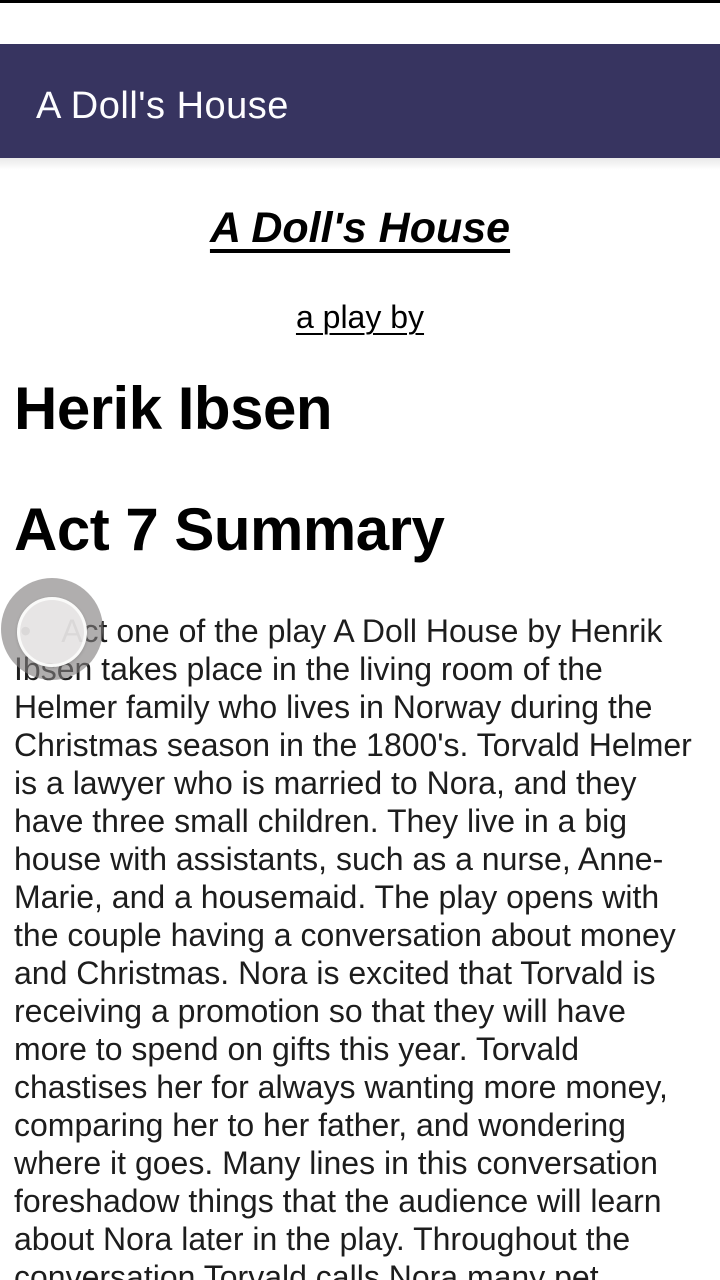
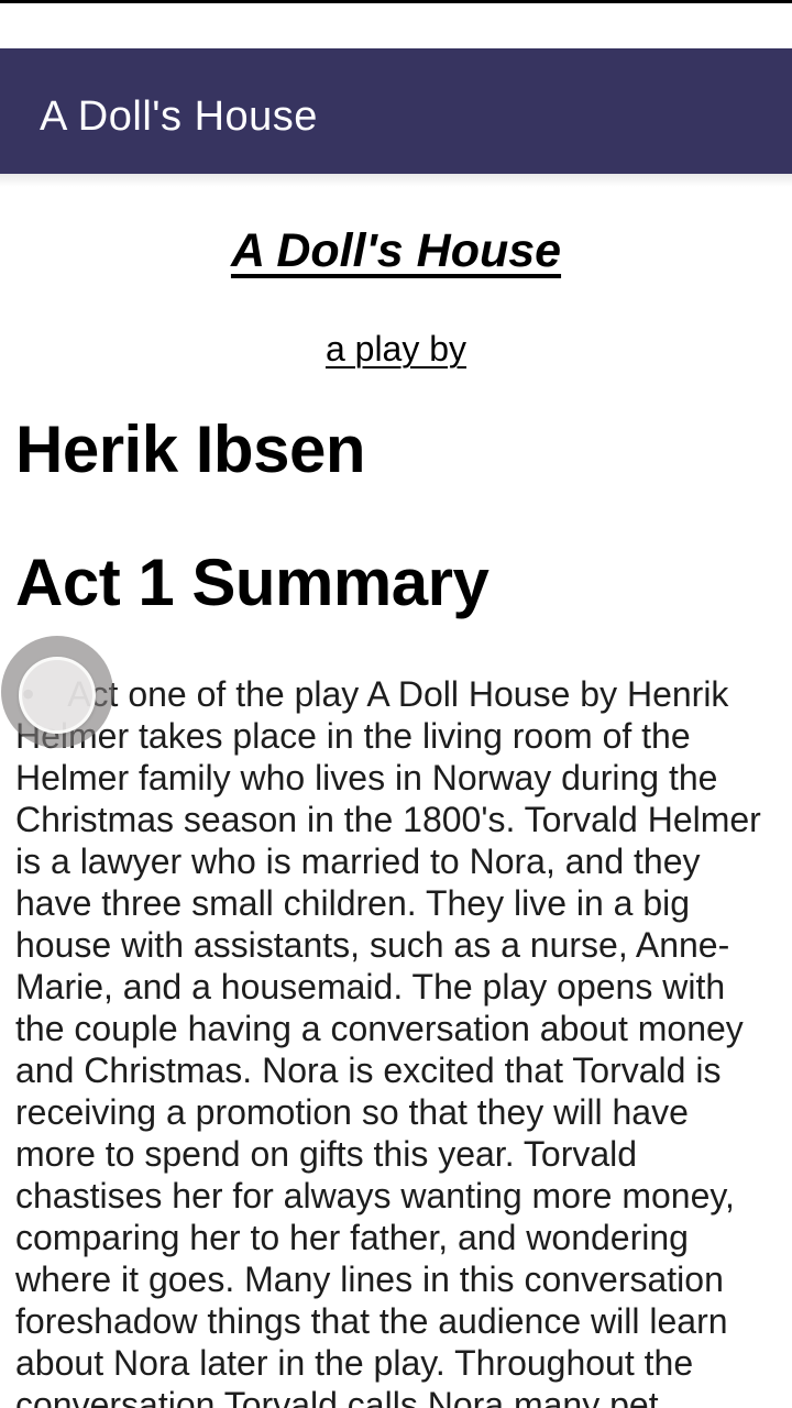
  A Doll's House
  A Doll's House
  a play by
  Herik Ibsen
- Act 7 Summary
+ Act 1 Summary
- • Act one of the play A Doll House by Henrik Ibsen takes place in the living room of the Helmer family who lives in Norway during the Christmas season in the 1800's. Torvald Helmer is a lawyer who is married to Nora, and they have three small children. They live in a big house with assistants, such as a nurse, Anne-Marie, and a housemaid. The play opens with the couple having a conversation about money and Christmas. Nora is excited that Torvald is receiving a promotion so that they will have more to spend on gifts this year. Torvald chastises her for always wanting more money, comparing her to her father, and wondering where it goes. Many lines in this conversation foreshadow things that the audience will learn about Nora later in the play. Throughout the conversation Torvald calls Nora many pet
+ • Act one of the play A Doll House by Henrik Helmer takes place in the living room of the Helmer family who lives in Norway during the Christmas season in the 1800's. Torvald Helmer is a lawyer who is married to Nora, and they have three small children. They live in a big house with assistants, such as a nurse, Anne-Marie, and a housemaid. The play opens with the couple having a conversation about money and Christmas. Nora is excited that Torvald is receiving a promotion so that they will have more to spend on gifts this year. Torvald chastises her for always wanting more money, comparing her to her father, and wondering where it goes. Many lines in this conversation foreshadow things that the audience will learn about Nora later in the play. Throughout the conversation Torvald calls Nora many pet
